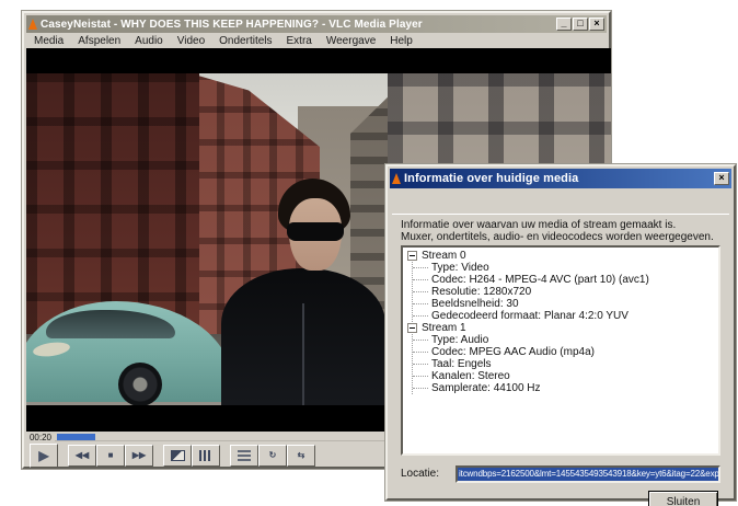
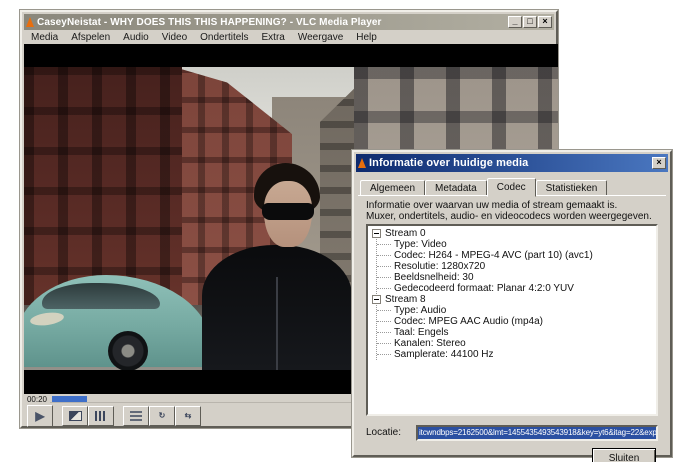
- CaseyNeistat - WHY DOES THIS KEEP HAPPENING? - VLC Media Player
+ CaseyNeistat - WHY DOES THIS THIS HAPPENING? - VLC Media Player
  _
  □
  ×
  Media
  Afspelen
  Audio
  Video
  Ondertitels
  Extra
  Weergave
  Help
  00:20
  ▶
- ◀◀
- ■
- ▶▶
  ↻
  ⇆
  Informatie over huidige media
  ×
+ Algemeen
+ Metadata
+ Codec
+ Statistieken
  Informatie over waarvan uw media of stream gemaakt is.
  Muxer, ondertitels, audio- en videocodecs worden weergegeven.
  Stream 0
  Type: Video
  Codec: H264 - MPEG-4 AVC (part 10) (avc1)
  Resolutie: 1280x720
  Beeldsnelheid: 30
  Gedecodeerd formaat: Planar 4:2:0 YUV
- Stream 1
+ Stream 8
  Type: Audio
  Codec: MPEG AAC Audio (mp4a)
  Taal: Engels
  Kanalen: Stereo
  Samplerate: 44100 Hz
  Locatie:
  itcwndbps=2162500&lmt=1455435493543918&key=yt6&itag=22&exp
  Sluiten
